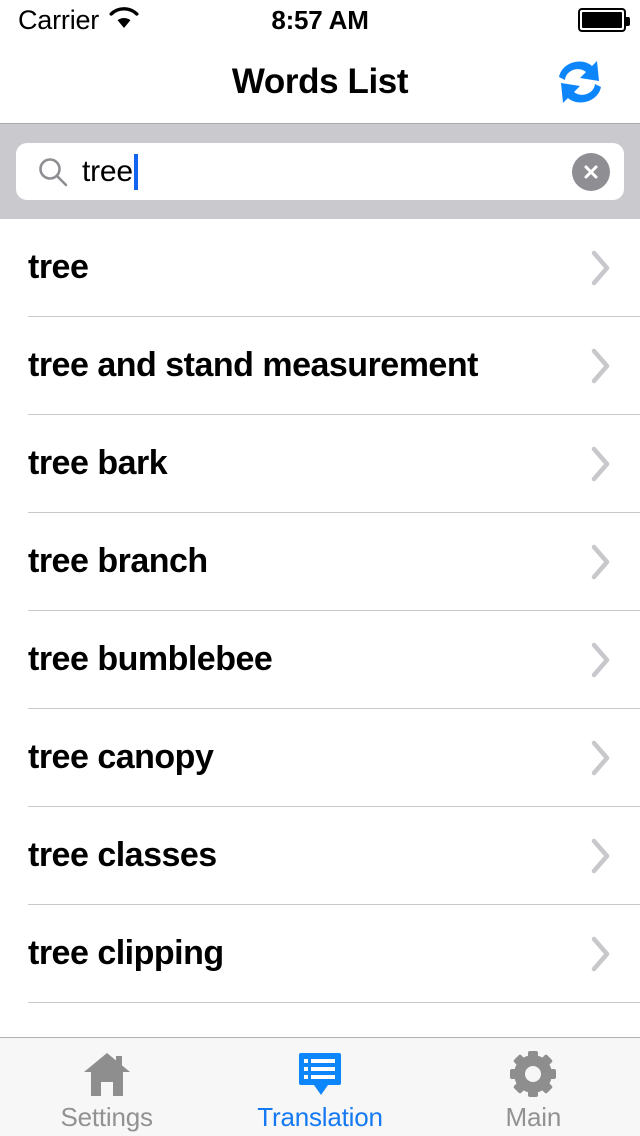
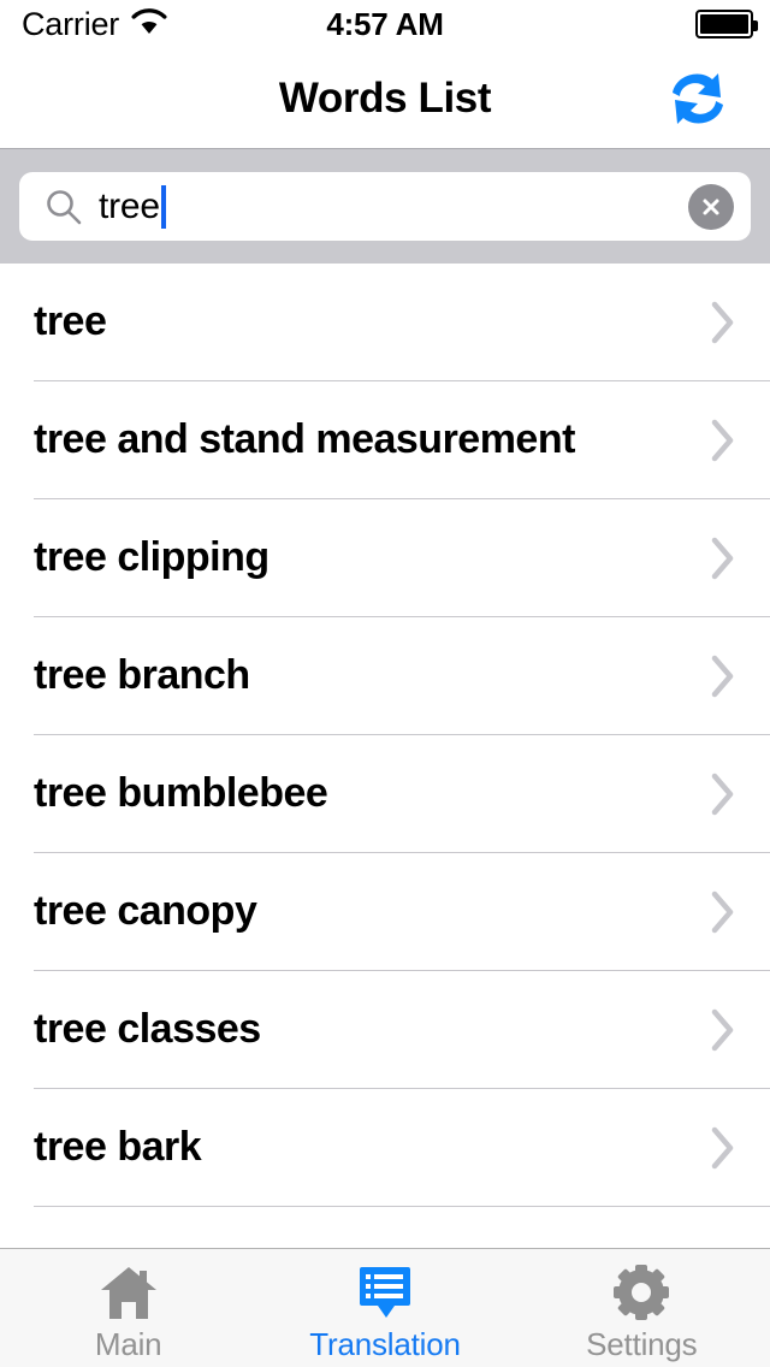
  Carrier
- 8:57 AM
+ 4:57 AM
  Words List
  tree
  tree
  tree and stand measurement
- tree bark
+ tree clipping
  tree branch
  tree bumblebee
  tree canopy
  tree classes
- tree clipping
+ tree bark
- Settings
+ Main
  Translation
- Main
+ Settings
